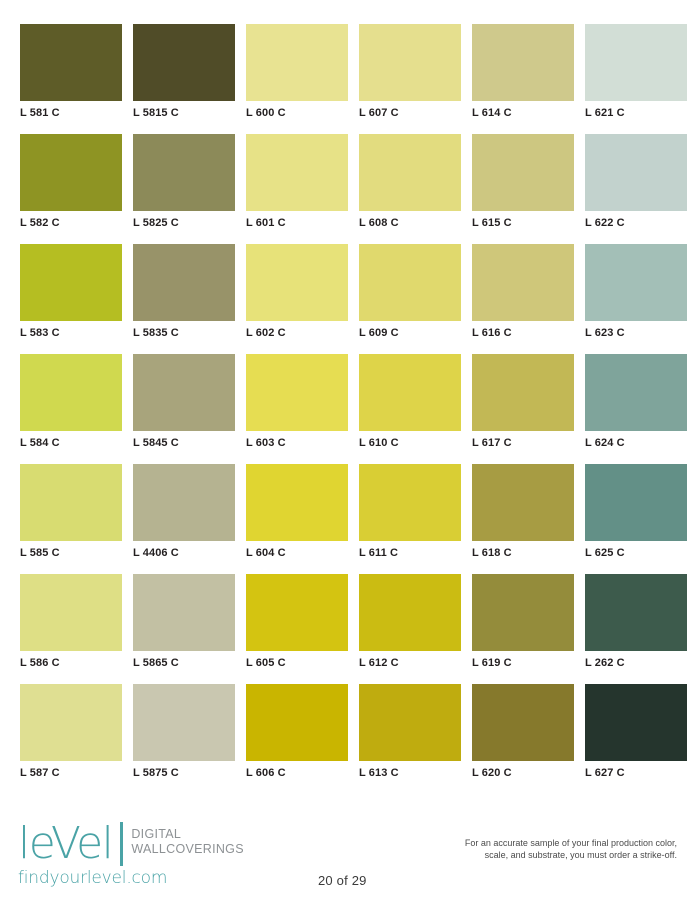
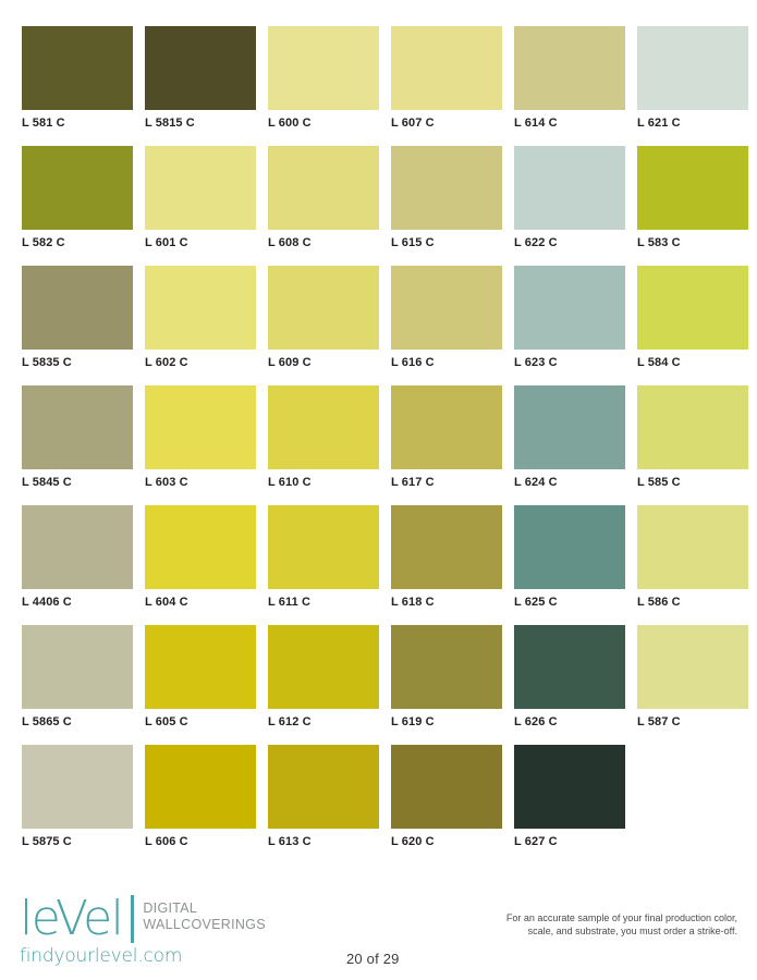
  L 581 C
  L 5815 C
  L 600 C
  L 607 C
  L 614 C
  L 621 C
  L 582 C
- L 5825 C
  L 601 C
  L 608 C
  L 615 C
  L 622 C
  L 583 C
  L 5835 C
  L 602 C
  L 609 C
  L 616 C
  L 623 C
  L 584 C
  L 5845 C
  L 603 C
  L 610 C
  L 617 C
  L 624 C
  L 585 C
  L 4406 C
  L 604 C
  L 611 C
  L 618 C
  L 625 C
  L 586 C
  L 5865 C
  L 605 C
  L 612 C
  L 619 C
- L 262 C
+ L 626 C
  L 587 C
  L 5875 C
  L 606 C
  L 613 C
  L 620 C
  L 627 C
  leVel
  DIGITAL
  WALLCOVERINGS
  findyourlevel.com
  20 of 29
  For an accurate sample of your final production color,
  scale, and substrate, you must order a strike-off.
